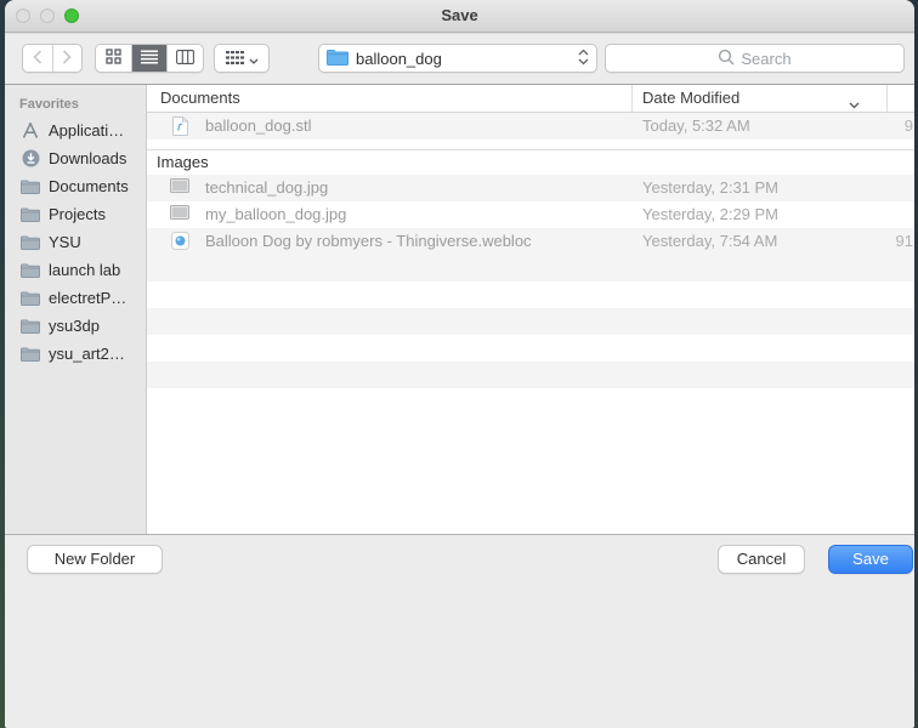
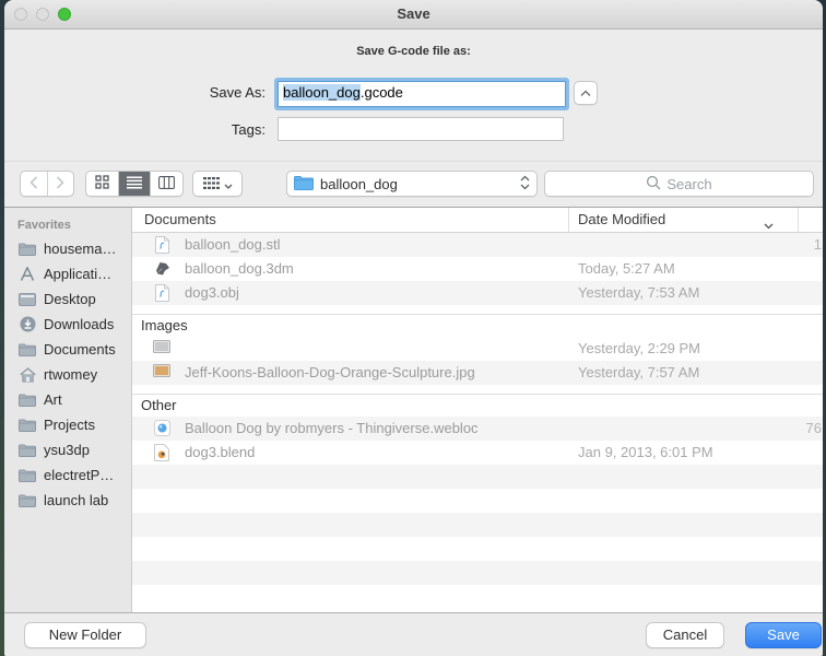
  Save
+ Save G-code file as:
+ Save As:
+ balloon_dog.gcode
+ Tags:
  balloon_dog
  Search
  Favorites
+ housema…
  Applicati…
+ Desktop
  Downloads
  Documents
+ rtwomey
+ Art
  Projects
- YSU
- launch lab
+ ysu3dp
  electretP…
- ysu3dp
+ launch lab
- ysu_art2…
  Documents
  Date Modified
  balloon_dog.stl
- Today, 5:32 AM
- 9
+ 1
+ balloon_dog.3dm
+ Today, 5:27 AM
+ dog3.obj
+ Yesterday, 7:53 AM
  Images
- technical_dog.jpg
- Yesterday, 2:31 PM
- my_balloon_dog.jpg
  Yesterday, 2:29 PM
+ Jeff-Koons-Balloon-Dog-Orange-Sculpture.jpg
+ Yesterday, 7:57 AM
+ Other
  Balloon Dog by robmyers - Thingiverse.webloc
- Yesterday, 7:54 AM
- 91
+ 76
+ dog3.blend
+ Jan 9, 2013, 6:01 PM
  New Folder
  Cancel
  Save
